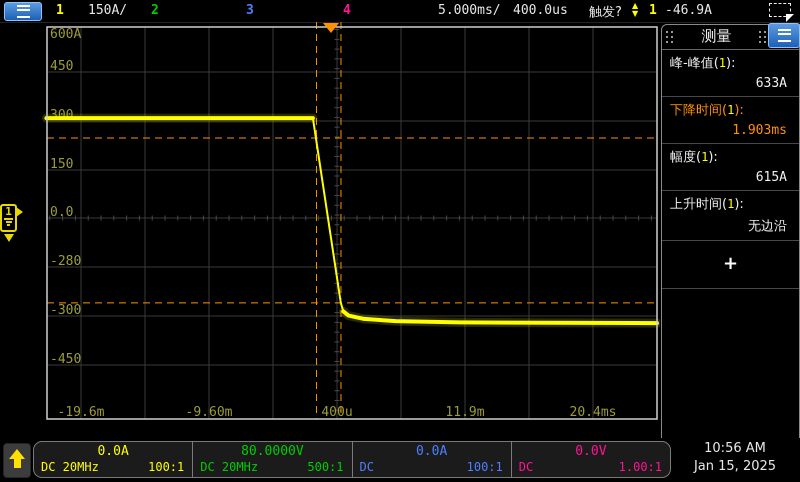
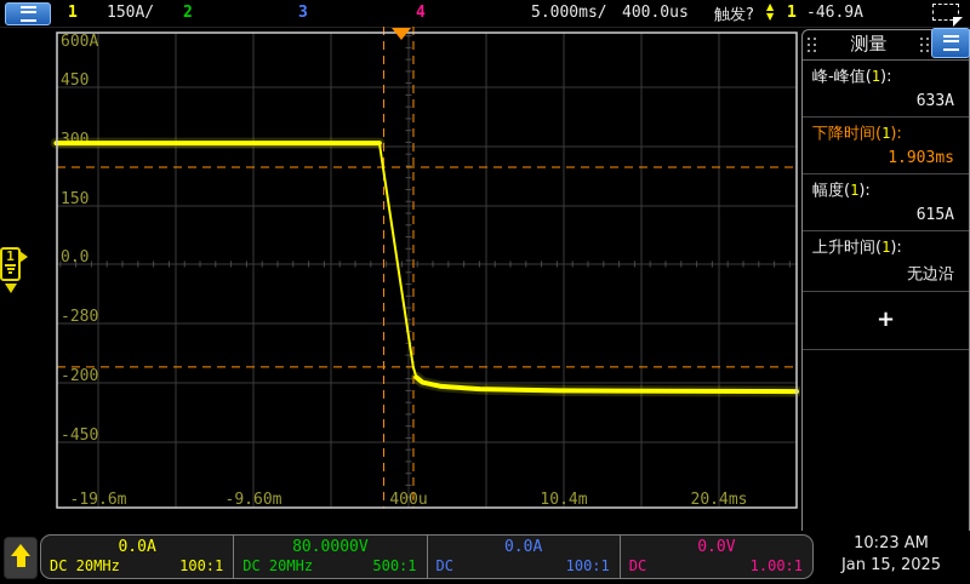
  1
  150A/
  2
  3
  4
  5.000ms/
  400.0us
  触发?
  ▲
  ▼
  1
  -46.9A
  600A
  450
  300
  150
  0.0
  -280
- -300
+ -200
  -450
  -19.6m
  -9.60m
  40u
- 11.9m
+ 10.4m
  20.4ms
  1
  测量
  峰-峰值(1):
  633A
  下降时间(1):
  1.903ms
  幅度(1):
  615A
  上升时间(1):
  无边沿
  +
  0.0A
  DC 20MHz
  100:1
  80.0000V
  DC 20MHz
  500:1
  0.0A
  DC
  100:1
  0.0V
  DC
  1.00:1
- 10:56 AM
+ 10:23 AM
  Jan 15, 2025
